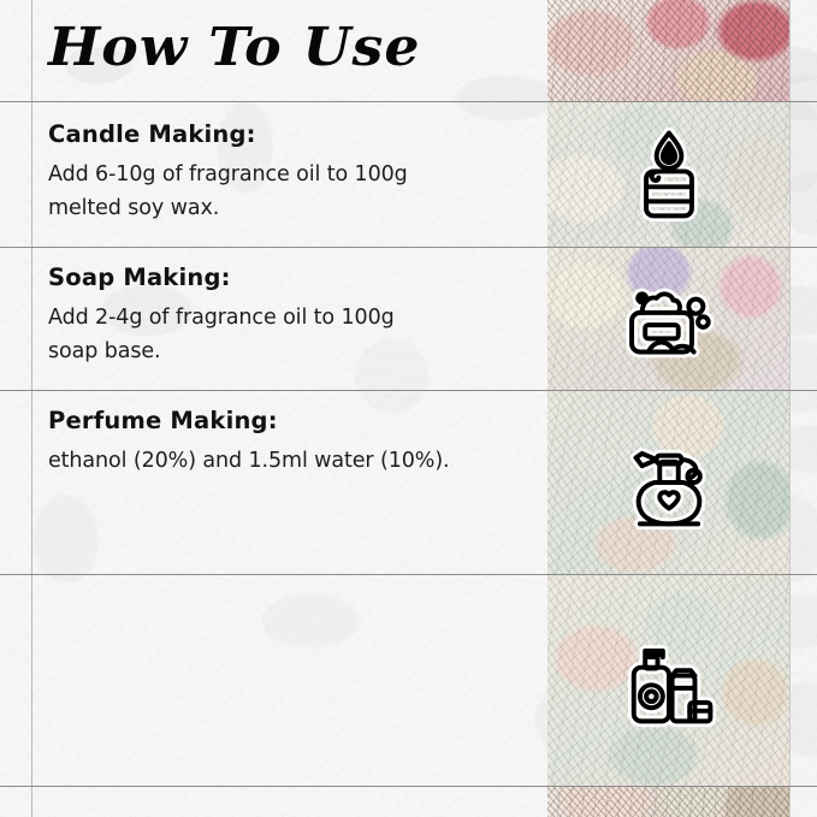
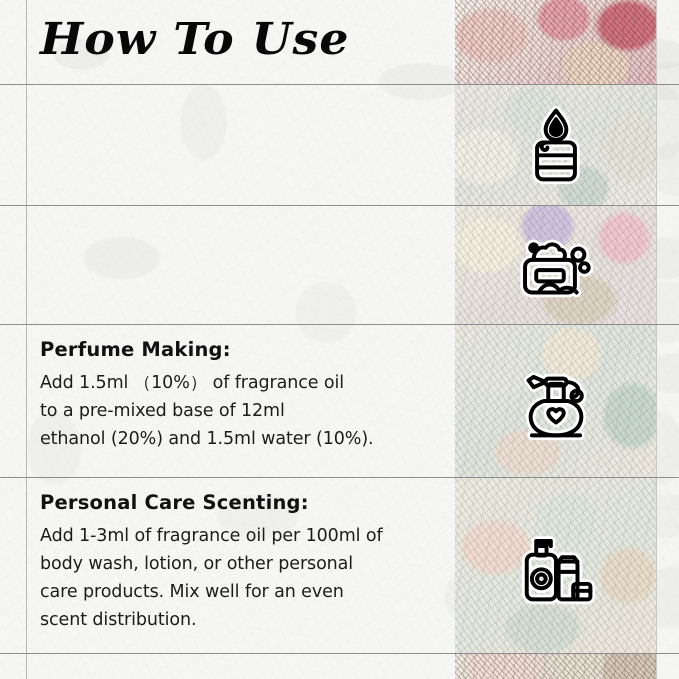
  How To Use
- Candle Making:
- Add 6-10g of fragrance oil to 100g
- melted soy wax.
- Soap Making:
- Add 2-4g of fragrance oil to 100g
- soap base.
  Perfume Making:
+ Add 1.5ml （10%） of fragrance oil
+ to a pre-mixed base of 12ml
  ethanol (20%) and 1.5ml water (10%).
+ Personal Care Scenting:
+ Add 1-3ml of fragrance oil per 100ml of
+ body wash, lotion, or other personal
+ care products. Mix well for an even
+ scent distribution.
